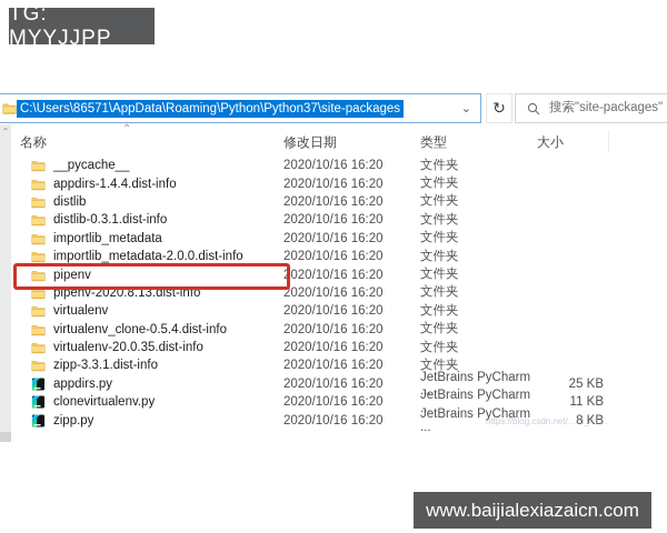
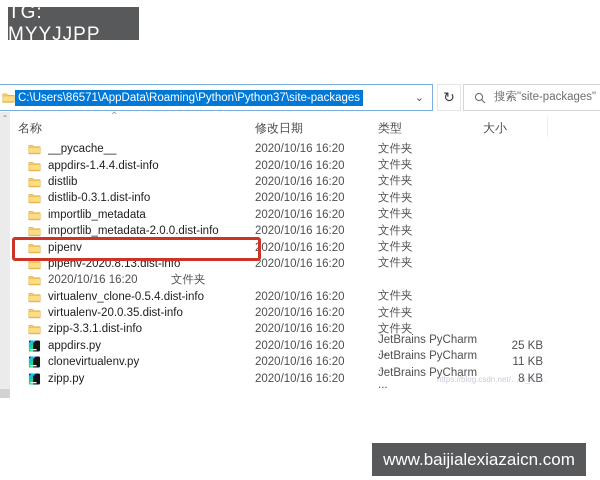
  TG: MYYJJPP
  C:\Users\86571\AppData\Roaming\Python\Python37\site-packages
  ⌄
  ↻
  搜索"site-packages"
  ⌃
  名称
  修改日期
  类型
  大小
  ⌃
  __pycache__
  2020/10/16 16:20
  文件夹
  appdirs-1.4.4.dist-info
  2020/10/16 16:20
  文件夹
  distlib
  2020/10/16 16:20
  文件夹
  distlib-0.3.1.dist-info
  2020/10/16 16:20
  文件夹
  importlib_metadata
  2020/10/16 16:20
  文件夹
  importlib_metadata-2.0.0.dist-info
  2020/10/16 16:20
  文件夹
  pipenv
  2020/10/16 16:20
  文件夹
  pipenv-2020.8.13.dist-info
  2020/10/16 16:20
  文件夹
- virtualenv
  2020/10/16 16:20
  文件夹
  virtualenv_clone-0.5.4.dist-info
  2020/10/16 16:20
  文件夹
  virtualenv-20.0.35.dist-info
  2020/10/16 16:20
  文件夹
  zipp-3.3.1.dist-info
  2020/10/16 16:20
  文件夹
  appdirs.py
  2020/10/16 16:20
  JetBrains PyCharm ...
  25 KB
  clonevirtualenv.py
  2020/10/16 16:20
  JetBrains PyCharm ...
  11 KB
  zipp.py
  2020/10/16 16:20
  JetBrains PyCharm ...
  8 KB
  https://blog.csdn.net/…m_41…
  www.baijialexiazaicn.com
